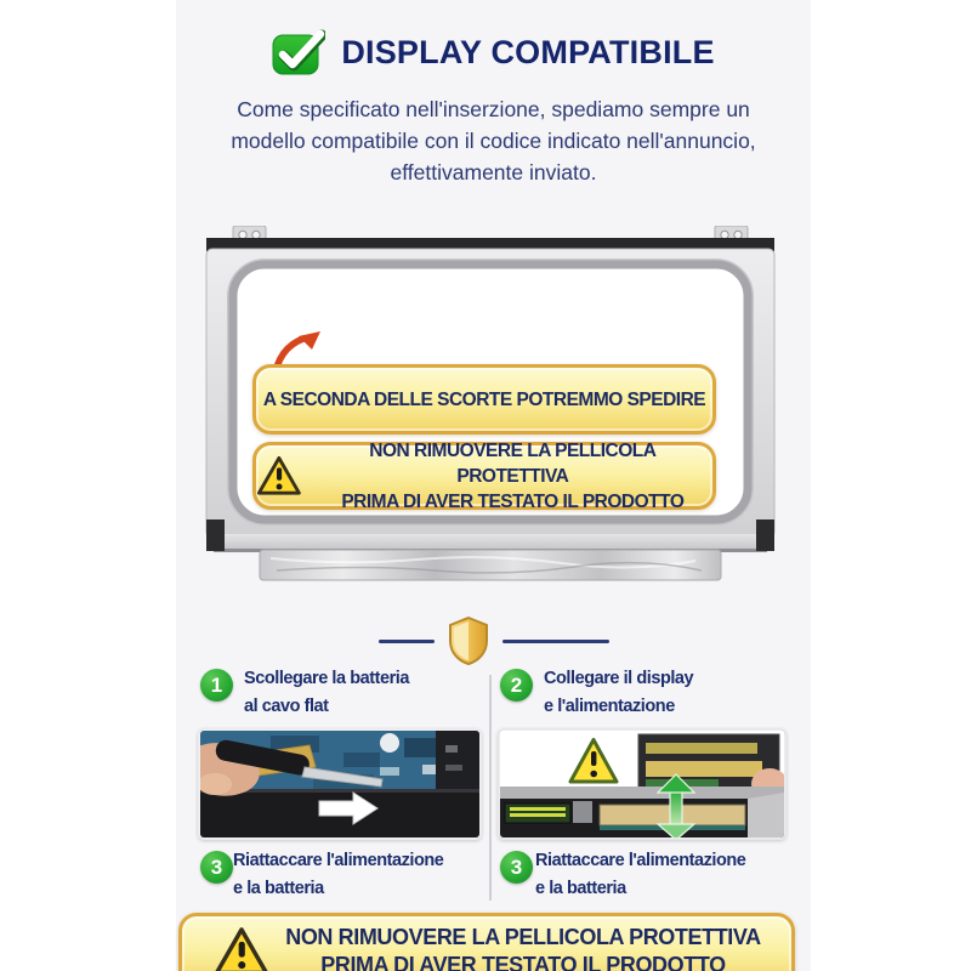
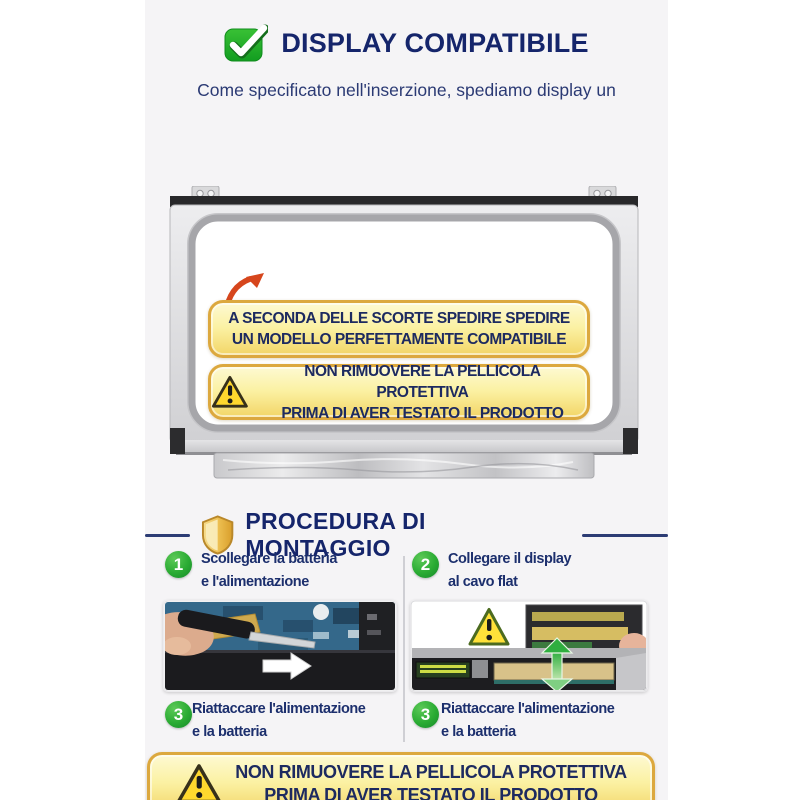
  DISPLAY COMPATIBILE
- Come specificato nell'inserzione, spediamo sempre un
+ Come specificato nell'inserzione, spediamo display un
- modello compatibile con il codice indicato nell'annuncio,
- effettivamente inviato.
- A SECONDA DELLE SCORTE POTREMMO SPEDIRE
+ A SECONDA DELLE SCORTE SPEDIRE SPEDIRE
+ UN MODELLO PERFETTAMENTE COMPATIBILE
  NON RIMUOVERE LA PELLICOLA PROTETTIVA
  PRIMA DI AVER TESTATO IL PRODOTTO
+ PROCEDURA DI MONTAGGIO
  1
  Scollegare la batteria
- al cavo flat
+ e l'alimentazione
  2
  Collegare il display
- e l'alimentazione
+ al cavo flat
  3
  Riattaccare l'alimentazione
  e la batteria
  3
  Riattaccare l'alimentazione
  e la batteria
  NON RIMUOVERE LA PELLICOLA PROTETTIVA
  PRIMA DI AVER TESTATO IL PRODOTTO
